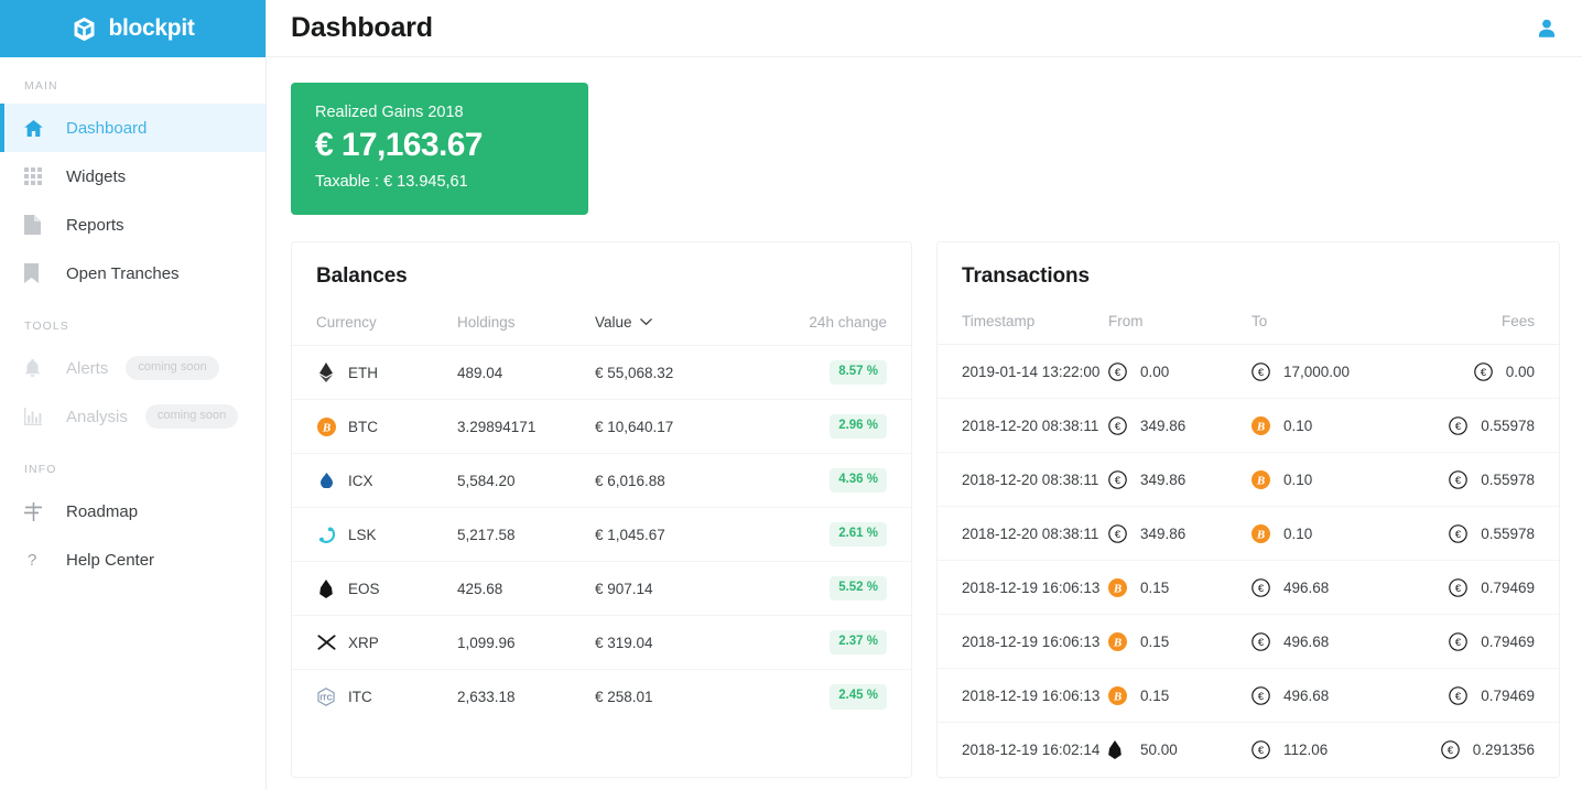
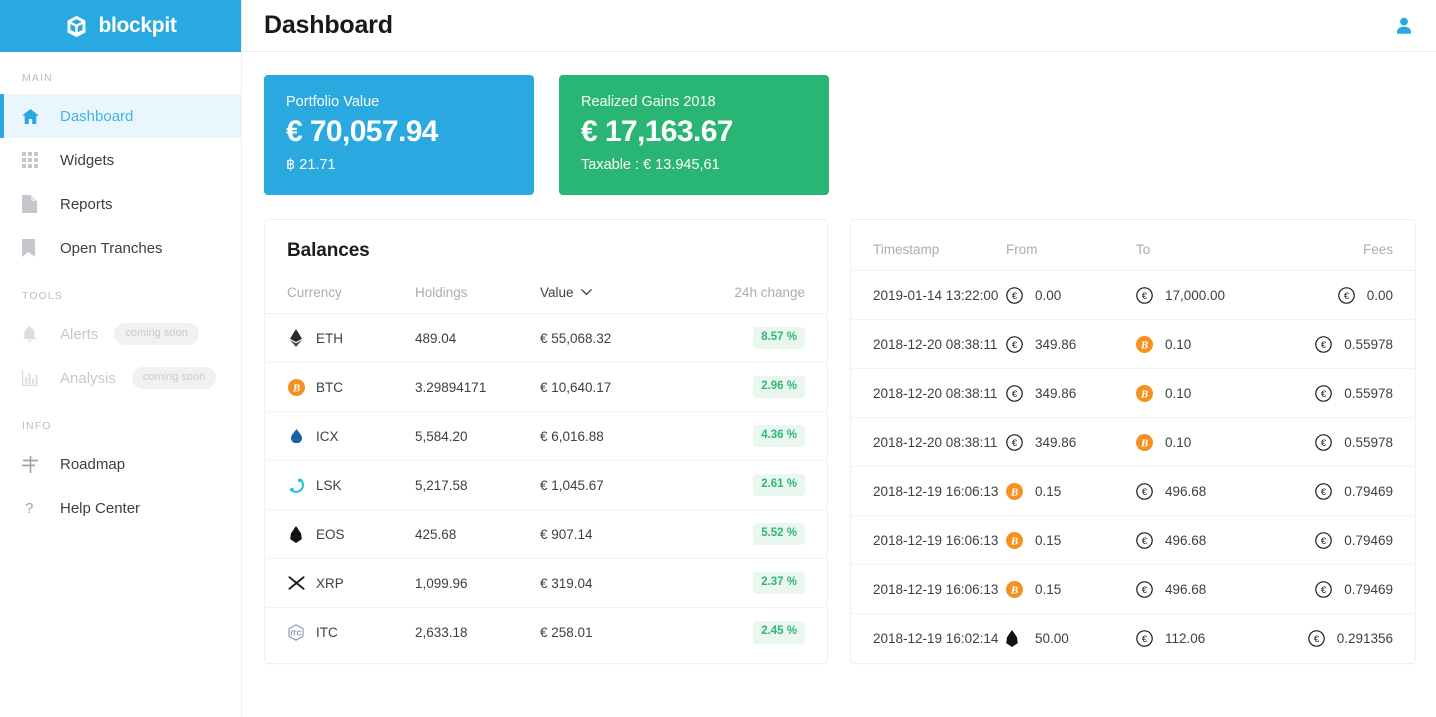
  blockpit
  MAIN
  Dashboard
  Widgets
  Reports
  Open Tranches
  TOOLS
  Alerts
  coming soon
  Analysis
  coming soon
  INFO
  Roadmap
  ?
  Help Center
  Dashboard
+ Portfolio Value
+ € 70,057.94
+ ฿ 21.71
  Realized Gains 2018
  € 17,163.67
  Taxable : € 13.945,61
  Balances
  Currency	Holdings	Value	24h change
  ETH	489.04	€ 55,068.32	8.57 %
  B BTC	3.29894171	€ 10,640.17	2.96 %
  ICX	5,584.20	€ 6,016.88	4.36 %
  LSK	5,217.58	€ 1,045.67	2.61 %
  EOS	425.68	€ 907.14	5.52 %
  XRP	1,099.96	€ 319.04	2.37 %
  ITC	2,633.18	€ 258.01	2.45 %
- Transactions
  Timestamp	From	To	Fees
  2019-01-14 13:22:00	€ 0.00	€ 17,000.00	€ 0.00
  2018-12-20 08:38:11	€ 349.86	B 0.10	€ 0.55978
  2018-12-20 08:38:11	€ 349.86	B 0.10	€ 0.55978
  2018-12-20 08:38:11	€ 349.86	B 0.10	€ 0.55978
  2018-12-19 16:06:13	B 0.15	€ 496.68	€ 0.79469
  2018-12-19 16:06:13	B 0.15	€ 496.68	€ 0.79469
  2018-12-19 16:06:13	B 0.15	€ 496.68	€ 0.79469
  2018-12-19 16:02:14	50.00	€ 112.06	€ 0.291356
